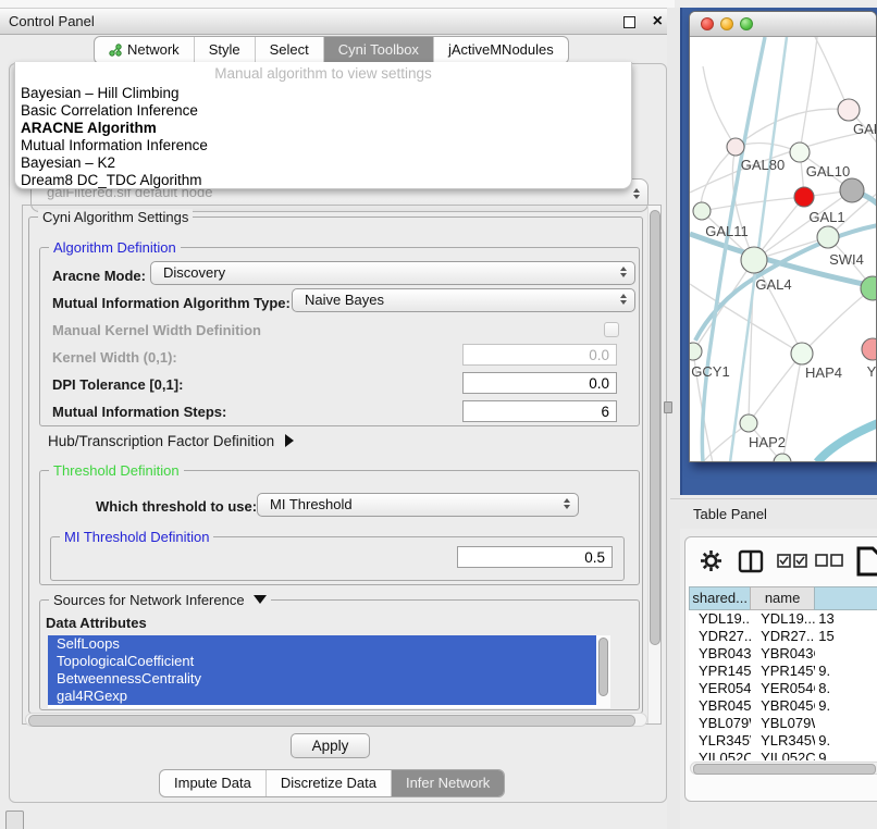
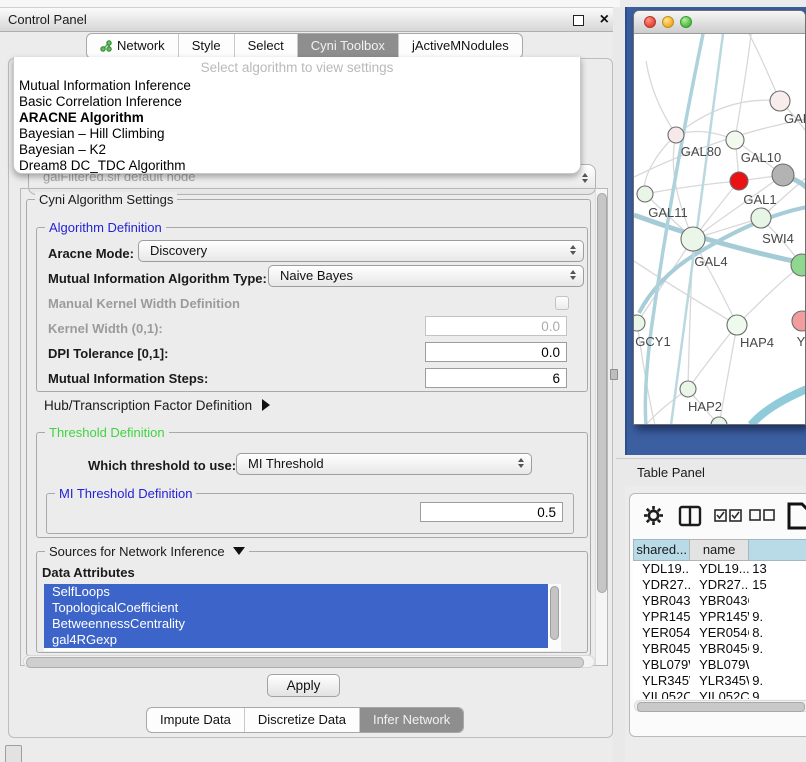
  Control Panel
  ×
  Network
  Style
  Select
  Cyni Toolbox
  jActiveMNodules
  galFiltered.sif default node
  Cyni Algorithm Settings
  Algorithm Definition
  Aracne Mode:
  Discovery
  Mutual Information Algorithm Type:
  Naive Bayes
  Manual Kernel Width Definition
  Kernel Width (0,1):
  0.0
  DPI Tolerance [0,1]:
  0.0
  Mutual Information Steps:
  6
  Hub/Transcription Factor Definition
  Threshold Definition
  Which threshold to use:
  MI Threshold
  MI Threshold Definition
  0.5
  Sources for Network Inference
  Data Attributes
  SelfLoops
  TopologicalCoefficient
  BetweennessCentrality
  gal4RGexp
  Apply
  Impute Data
  Discretize Data
  Infer Network
- Manual algorithm to view settings
+ Select algorithm to view settings
- Bayesian – Hill Climbing
+ Mutual Information Inference
  Basic Correlation Inference
  ARACNE Algorithm
- Mutual Information Inference
+ Bayesian – Hill Climbing
  Bayesian – K2
  Dream8 DC_TDC Algorithm
  GAL80
  GAL10
  GAL1
  GAL11
  SWI4
  GAL4
  GCY1
  HAP4
  Y
  HAP2
  Table Panel
  shared...
  name
  YDL19..
  YDL19...
  13
  YDR27..
  YDR27..
  15
  YBR043
  YBR043
  YPR145
  YPR145
  9.
  YER054
  YER054
  8.
  YBR045
  YBR045
  9.
  YBL079
  YBL079
  YLR345
  YLR345
  9.
  YIL052C
  YIL052C
  9.
